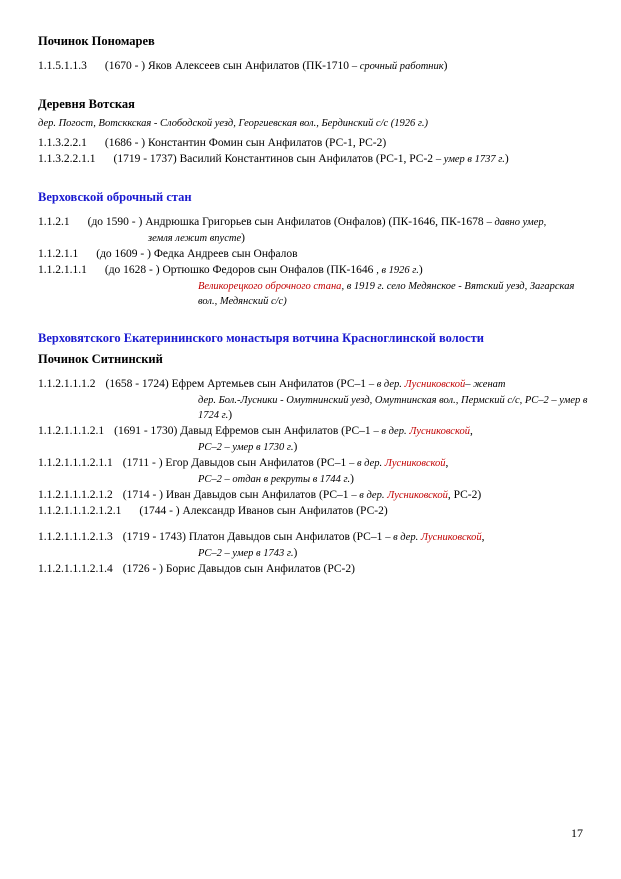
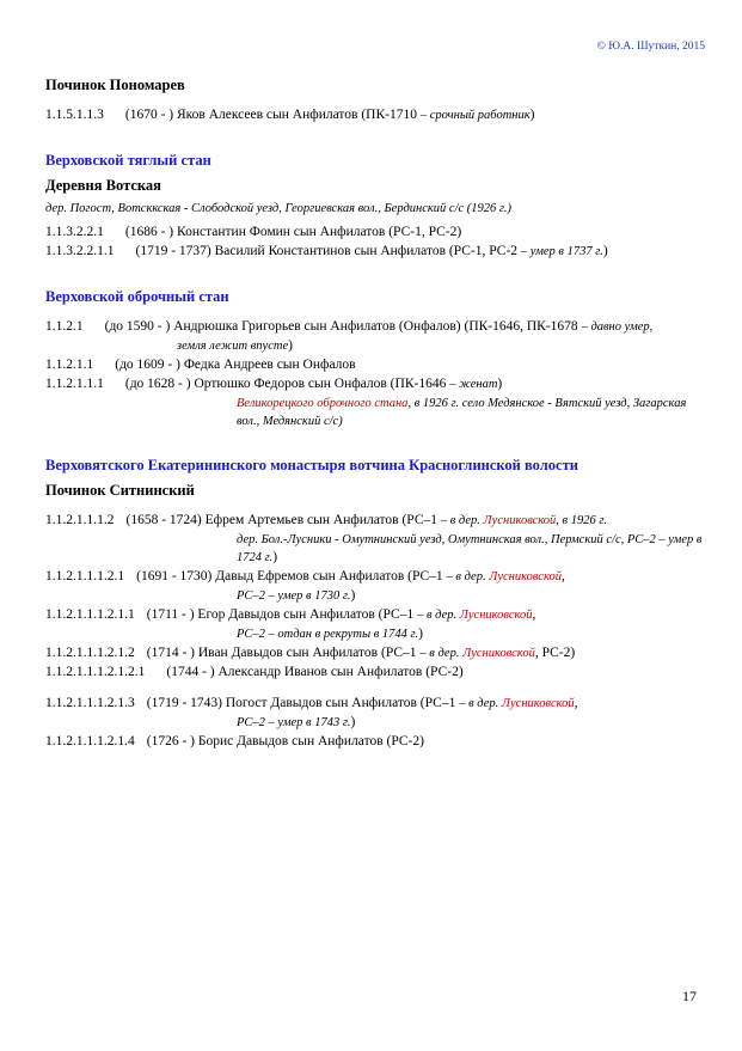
+ © Ю.А. Шуткин, 2015
  Починок Пономарев
  1.1.5.1.1.3
  (1670 - ) Яков Алексеев сын Анфилатов (ПК-1710 – срочный работник)
+ Верховской тяглый стан
  Деревня Вотская
  дер. Погост, Вотсккская - Слободской уезд, Георгиевская вол., Бердинский с/с (1926 г.)
  1.1.3.2.2.1
  (1686 - ) Константин Фомин сын Анфилатов (РС-1, РС-2)
  1.1.3.2.2.1.1
  (1719 - 1737) Василий Константинов сын Анфилатов (РС-1, РС-2 – умер в 1737 г.)
  Верховской оброчный стан
  1.1.2.1
  (до 1590 - ) Андрюшка Григорьев сын Анфилатов (Онфалов) (ПК-1646, ПК-1678 – давно умер,
  земля лежит впусте)
  1.1.2.1.1
  (до 1609 - ) Федка Андреев сын Онфалов
  1.1.2.1.1.1
- (до 1628 - ) Ортюшко Федоров сын Онфалов (ПК-1646 , в 1926 г.)
+ (до 1628 - ) Ортюшко Федоров сын Онфалов (ПК-1646 – женат)
- Великорецкого оброчного стана, в 1919 г. село Медянское - Вятский уезд, Загарская вол., Медянский с/с)
+ Великорецкого оброчного стана, в 1926 г. село Медянское - Вятский уезд, Загарская вол., Медянский с/с)
  Верховятского Екатерининского монастыря вотчина Красноглинской волости
  Починок Ситнинский
  1.1.2.1.1.1.2
- (1658 - 1724) Ефрем Артемьев сын Анфилатов (РС–1 – в дер. Лусниковской– женат
+ (1658 - 1724) Ефрем Артемьев сын Анфилатов (РС–1 – в дер. Лусниковской, в 1926 г.
  дер. Бол.-Лусники - Омутнинский уезд, Омутнинская вол., Пермский с/с, РС–2 – умер в 1724 г.)
  1.1.2.1.1.1.2.1
  (1691 - 1730) Давыд Ефремов сын Анфилатов (РС–1 – в дер. Лусниковской,
  РС–2 – умер в 1730 г.)
  1.1.2.1.1.1.2.1.1
  (1711 - ) Егор Давыдов сын Анфилатов (РС–1 – в дер. Лусниковской,
  РС–2 – отдан в рекруты в 1744 г.)
  1.1.2.1.1.1.2.1.2
  (1714 - ) Иван Давыдов сын Анфилатов (РС–1 – в дер. Лусниковской, РС-2)
  1.1.2.1.1.1.2.1.2.1
  (1744 - ) Александр Иванов сын Анфилатов (РС-2)
  1.1.2.1.1.1.2.1.3
- (1719 - 1743) Платон Давыдов сын Анфилатов (РС–1 – в дер. Лусниковской,
+ (1719 - 1743) Погост Давыдов сын Анфилатов (РС–1 – в дер. Лусниковской,
  РС–2 – умер в 1743 г.)
  1.1.2.1.1.1.2.1.4
  (1726 - ) Борис Давыдов сын Анфилатов (РС-2)
  17
